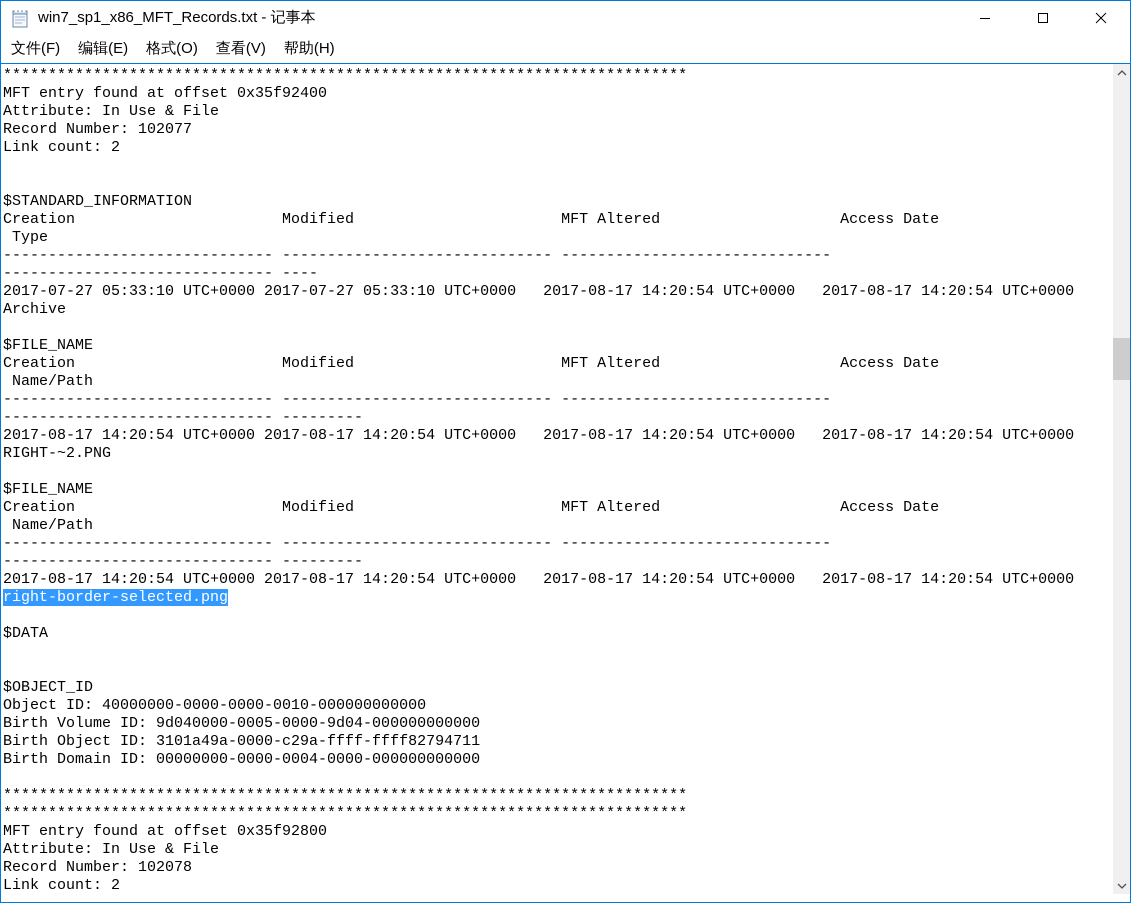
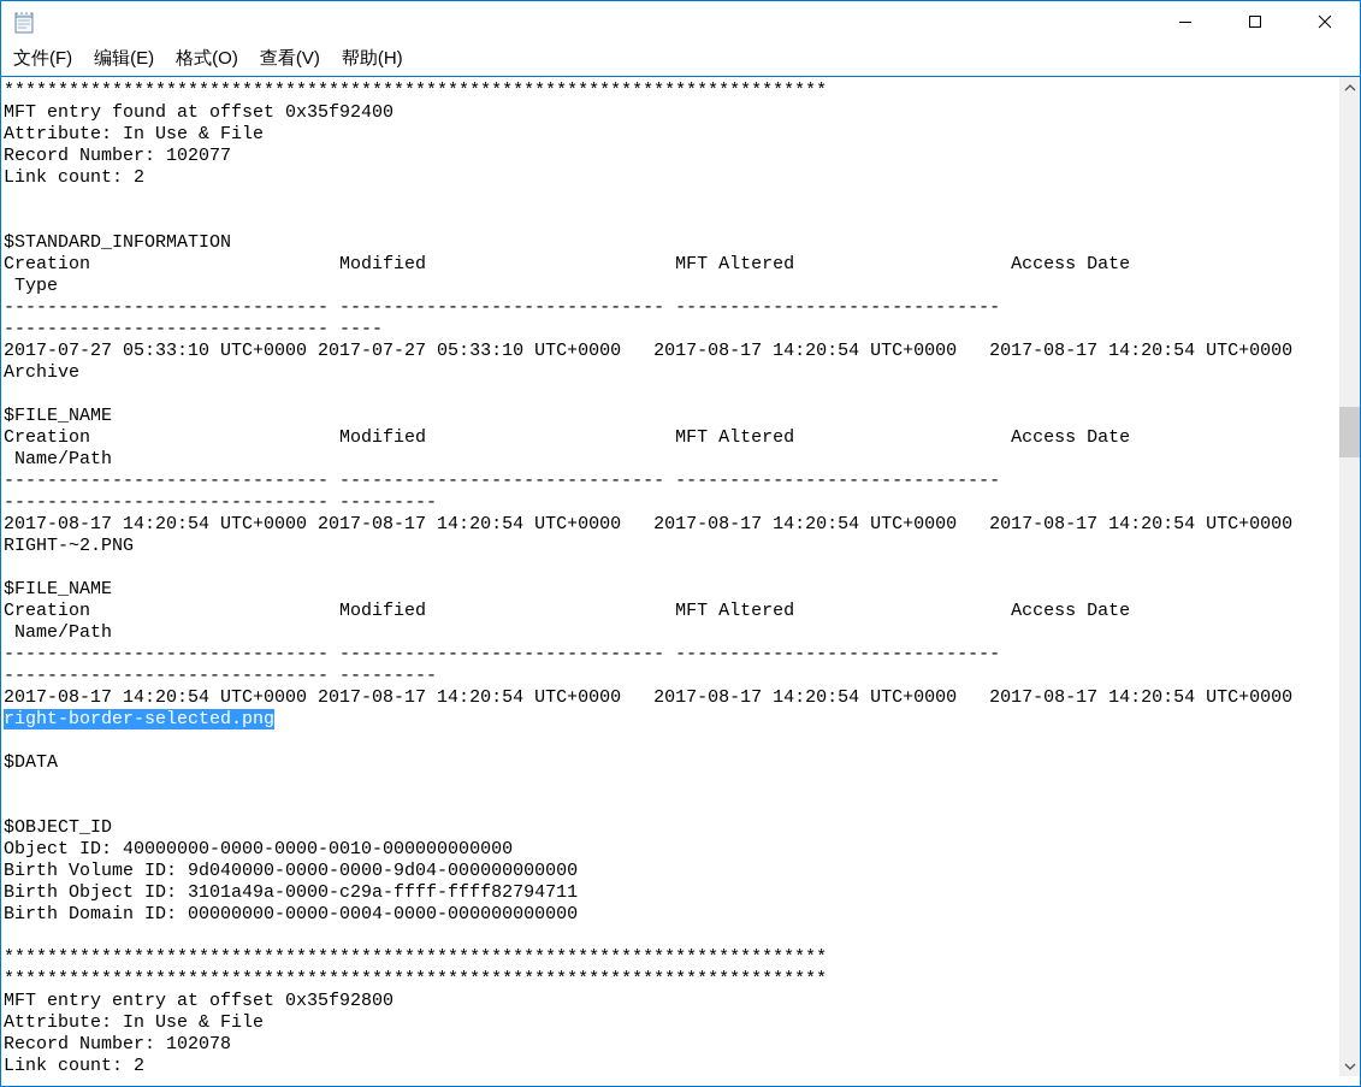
- win7_sp1_x86_MFT_Records.txt - 记事本
  文件(F)
  编辑(E)
  格式(O)
  查看(V)
  帮助(H)
  ****************************************************************************
  MFT entry found at offset 0x35f92400
  Attribute: In Use & File
  Record Number: 102077
  Link count: 2
  $STANDARD_INFORMATION
  Creation Modified MFT Altered Access Date
  Type
  ------------------------------ ------------------------------ ------------------------------
  ------------------------------ ----
  2017-07-27 05:33:10 UTC+0000 2017-07-27 05:33:10 UTC+0000 2017-08-17 14:20:54 UTC+0000 2017-08-17 14:20:54 UTC+0000
  Archive
  $FILE_NAME
  Creation Modified MFT Altered Access Date
  Name/Path
  ------------------------------ ------------------------------ ------------------------------
  ------------------------------ ---------
  2017-08-17 14:20:54 UTC+0000 2017-08-17 14:20:54 UTC+0000 2017-08-17 14:20:54 UTC+0000 2017-08-17 14:20:54 UTC+0000
  RIGHT-~2.PNG
  $FILE_NAME
  Creation Modified MFT Altered Access Date
  Name/Path
  ------------------------------ ------------------------------ ------------------------------
  ------------------------------ ---------
  2017-08-17 14:20:54 UTC+0000 2017-08-17 14:20:54 UTC+0000 2017-08-17 14:20:54 UTC+0000 2017-08-17 14:20:54 UTC+0000
  right-border-selected.png
  $DATA
  $OBJECT_ID
  Object ID: 40000000-0000-0000-0010-000000000000
- Birth Volume ID: 9d040000-0005-0000-9d04-000000000000
+ Birth Volume ID: 9d040000-0000-0000-9d04-000000000000
  Birth Object ID: 3101a49a-0000-c29a-ffff-ffff82794711
  Birth Domain ID: 00000000-0000-0004-0000-000000000000
  ****************************************************************************
  ****************************************************************************
- MFT entry found at offset 0x35f92800
+ MFT entry entry at offset 0x35f92800
  Attribute: In Use & File
  Record Number: 102078
  Link count: 2
